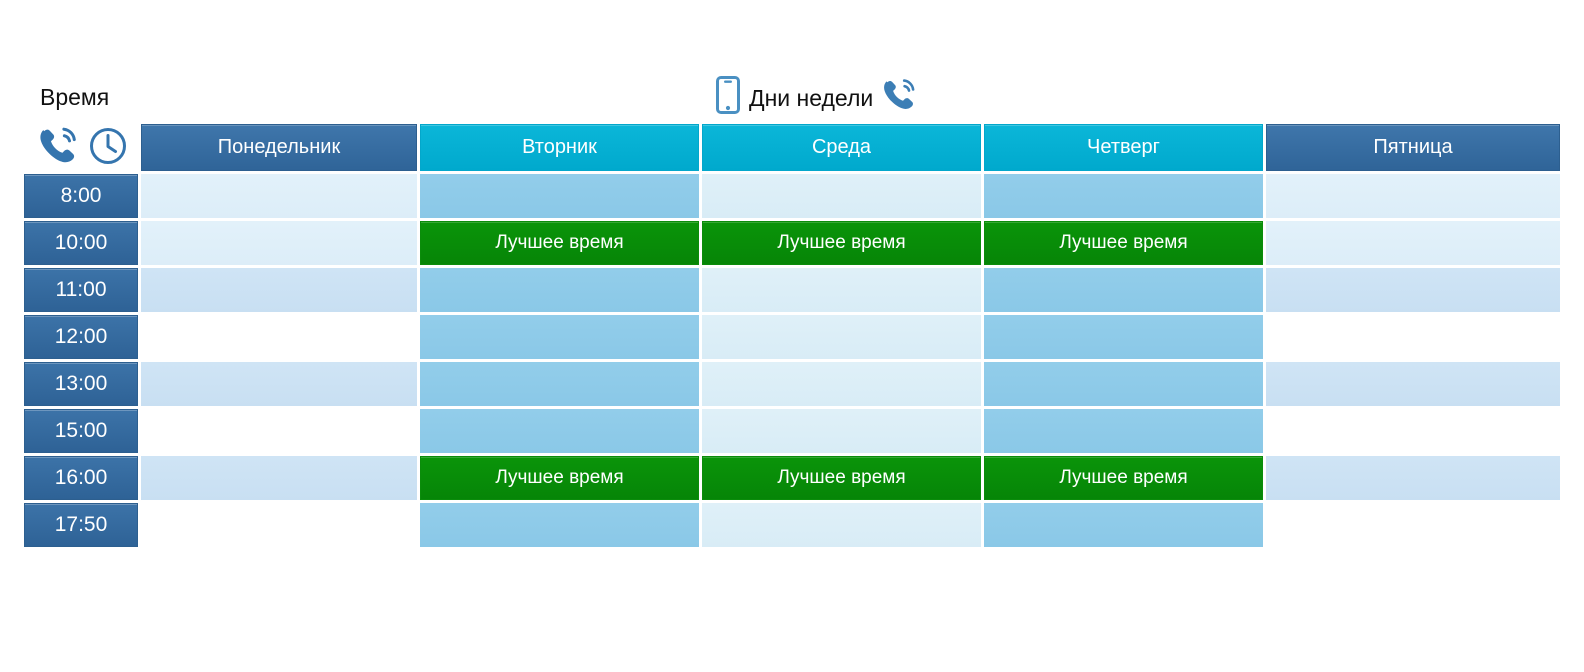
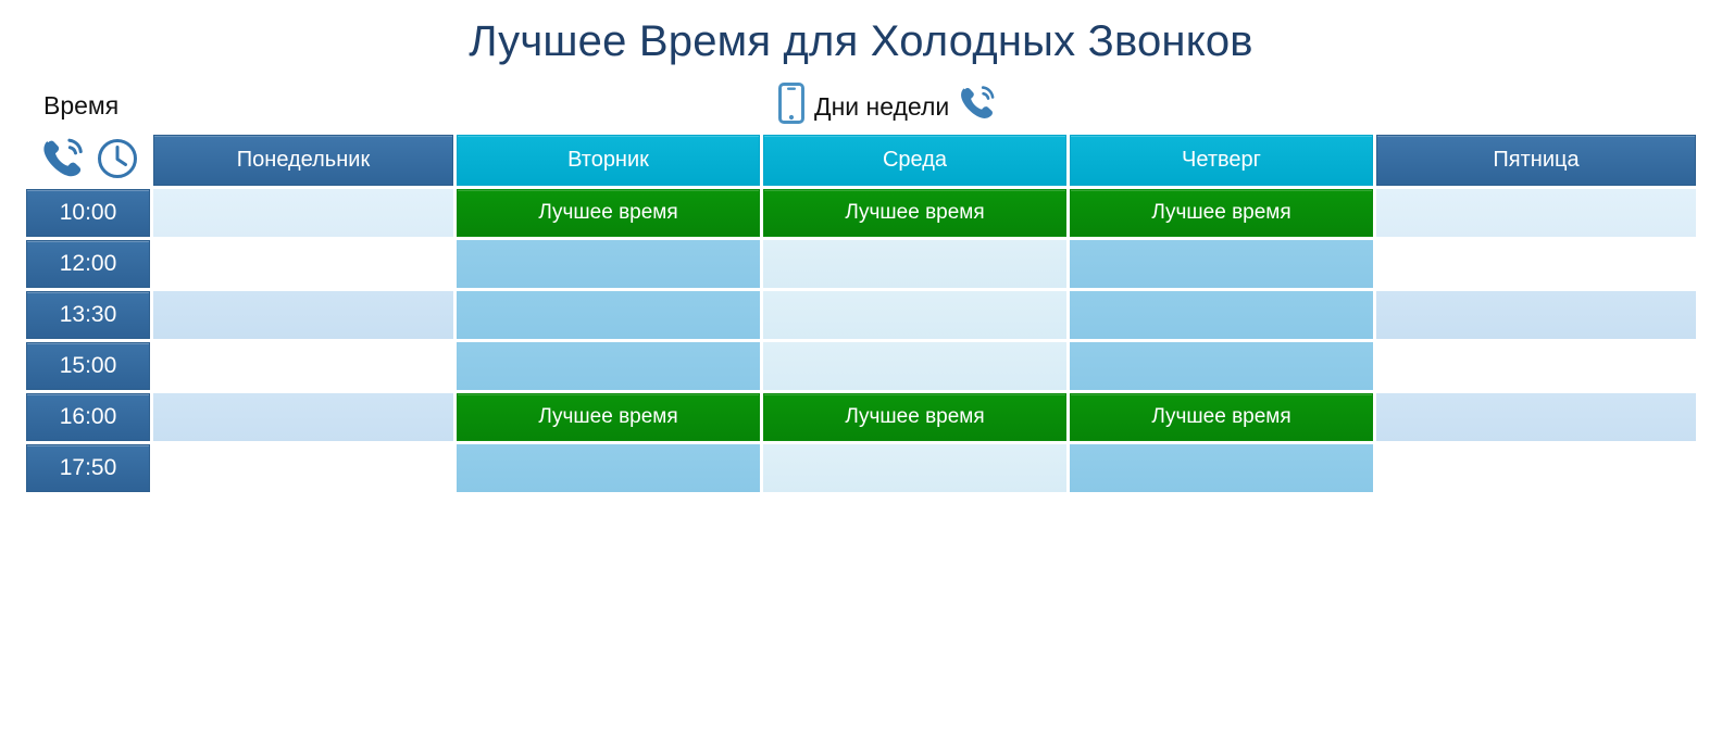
+ Лучшее Время для Холодных Звонков
  Время
  Дни недели
  Понедельник
  Вторник
  Среда
  Четверг
  Пятница
- 8:00
  10:00
  Лучшее время
  Лучшее время
  Лучшее время
- 11:00
  12:00
- 13:00
+ 13:30
  15:00
  16:00
  Лучшее время
  Лучшее время
  Лучшее время
  17:50
